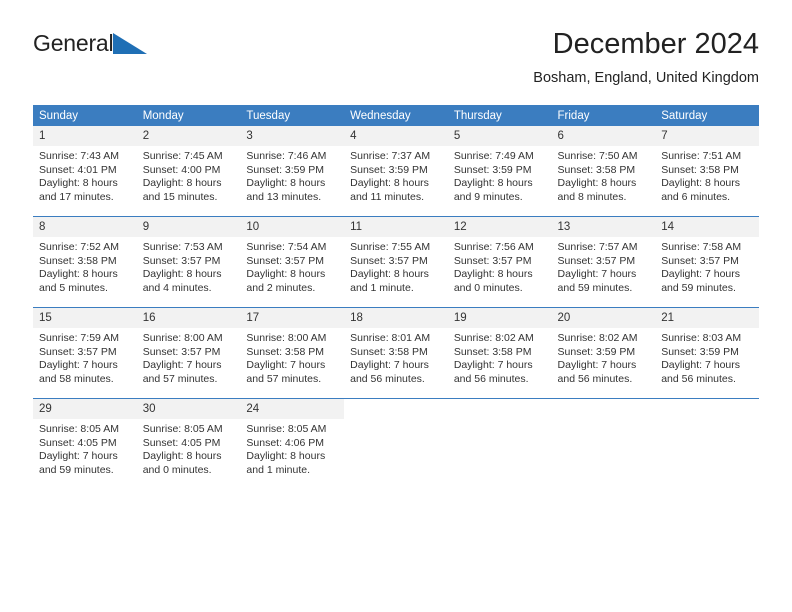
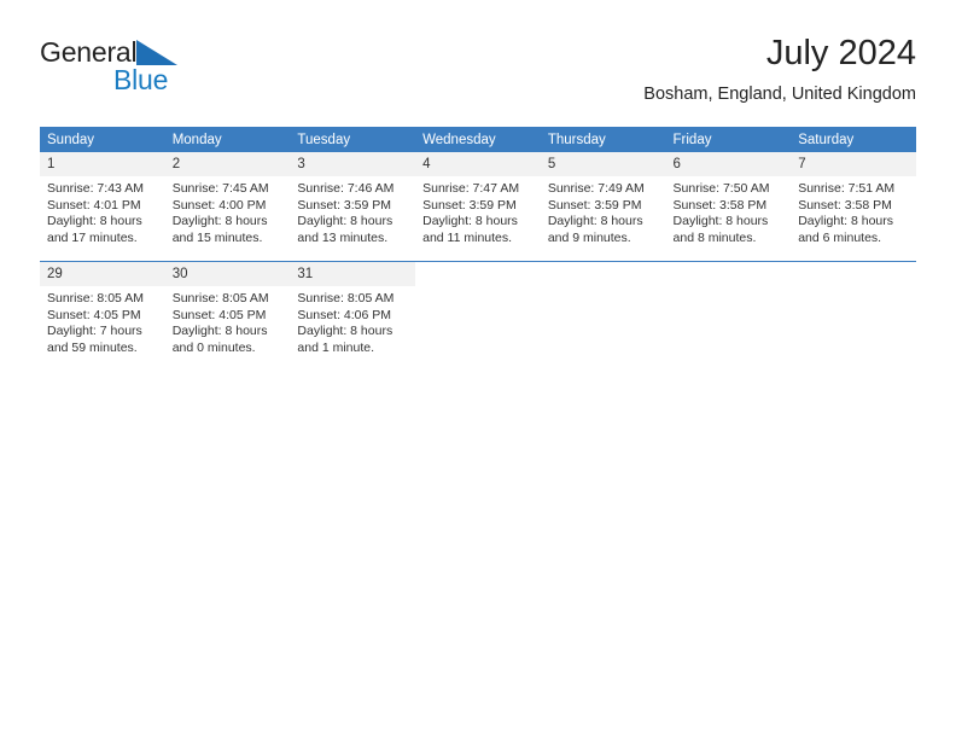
  General
+ Blue
- December 2024
+ July 2024
  Bosham, England, United Kingdom
  Sunday	Monday	Tuesday	Wednesday	Thursday	Friday	Saturday
- 1 Sunrise: 7:43 AM Sunset: 4:01 PM Daylight: 8 hours and 17 minutes.	2 Sunrise: 7:45 AM Sunset: 4:00 PM Daylight: 8 hours and 15 minutes.	3 Sunrise: 7:46 AM Sunset: 3:59 PM Daylight: 8 hours and 13 minutes.	4 Sunrise: 7:37 AM Sunset: 3:59 PM Daylight: 8 hours and 11 minutes.	5 Sunrise: 7:49 AM Sunset: 3:59 PM Daylight: 8 hours and 9 minutes.	6 Sunrise: 7:50 AM Sunset: 3:58 PM Daylight: 8 hours and 8 minutes.	7 Sunrise: 7:51 AM Sunset: 3:58 PM Daylight: 8 hours and 6 minutes.
+ 1 Sunrise: 7:43 AM Sunset: 4:01 PM Daylight: 8 hours and 17 minutes.	2 Sunrise: 7:45 AM Sunset: 4:00 PM Daylight: 8 hours and 15 minutes.	3 Sunrise: 7:46 AM Sunset: 3:59 PM Daylight: 8 hours and 13 minutes.	4 Sunrise: 7:47 AM Sunset: 3:59 PM Daylight: 8 hours and 11 minutes.	5 Sunrise: 7:49 AM Sunset: 3:59 PM Daylight: 8 hours and 9 minutes.	6 Sunrise: 7:50 AM Sunset: 3:58 PM Daylight: 8 hours and 8 minutes.	7 Sunrise: 7:51 AM Sunset: 3:58 PM Daylight: 8 hours and 6 minutes.
- 8 Sunrise: 7:52 AM Sunset: 3:58 PM Daylight: 8 hours and 5 minutes.	9 Sunrise: 7:53 AM Sunset: 3:57 PM Daylight: 8 hours and 4 minutes.	10 Sunrise: 7:54 AM Sunset: 3:57 PM Daylight: 8 hours and 2 minutes.	11 Sunrise: 7:55 AM Sunset: 3:57 PM Daylight: 8 hours and 1 minute.	12 Sunrise: 7:56 AM Sunset: 3:57 PM Daylight: 8 hours and 0 minutes.	13 Sunrise: 7:57 AM Sunset: 3:57 PM Daylight: 7 hours and 59 minutes.	14 Sunrise: 7:58 AM Sunset: 3:57 PM Daylight: 7 hours and 59 minutes.
- 15 Sunrise: 7:59 AM Sunset: 3:57 PM Daylight: 7 hours and 58 minutes.	16 Sunrise: 8:00 AM Sunset: 3:57 PM Daylight: 7 hours and 57 minutes.	17 Sunrise: 8:00 AM Sunset: 3:58 PM Daylight: 7 hours and 57 minutes.	18 Sunrise: 8:01 AM Sunset: 3:58 PM Daylight: 7 hours and 56 minutes.	19 Sunrise: 8:02 AM Sunset: 3:58 PM Daylight: 7 hours and 56 minutes.	20 Sunrise: 8:02 AM Sunset: 3:59 PM Daylight: 7 hours and 56 minutes.	21 Sunrise: 8:03 AM Sunset: 3:59 PM Daylight: 7 hours and 56 minutes.
- 29 Sunrise: 8:05 AM Sunset: 4:05 PM Daylight: 7 hours and 59 minutes.	30 Sunrise: 8:05 AM Sunset: 4:05 PM Daylight: 8 hours and 0 minutes.	24 Sunrise: 8:05 AM Sunset: 4:06 PM Daylight: 8 hours and 1 minute.
+ 29 Sunrise: 8:05 AM Sunset: 4:05 PM Daylight: 7 hours and 59 minutes.	30 Sunrise: 8:05 AM Sunset: 4:05 PM Daylight: 8 hours and 0 minutes.	31 Sunrise: 8:05 AM Sunset: 4:06 PM Daylight: 8 hours and 1 minute.
